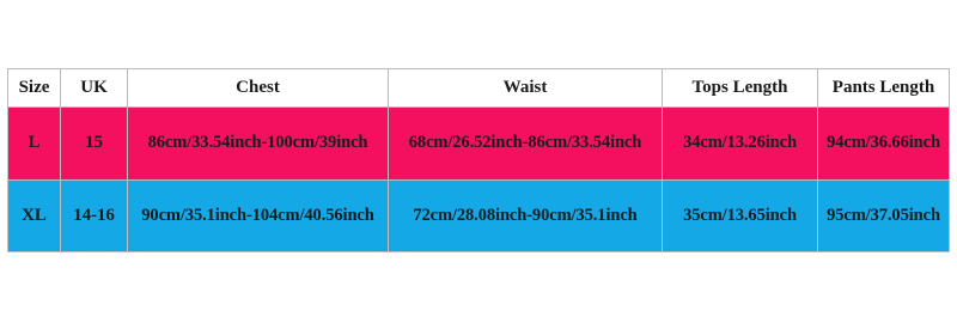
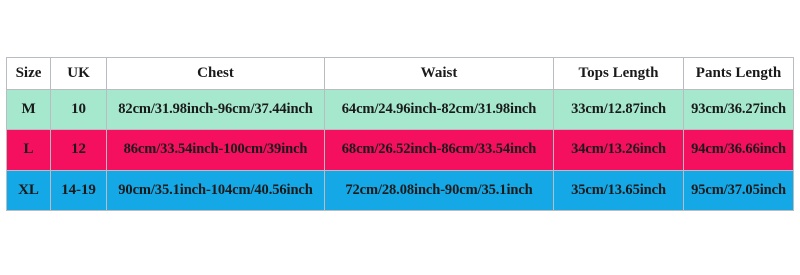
  Size	UK	Chest	Waist	Tops Length	Pants Length
+ M	10	82cm/31.98inch-96cm/37.44inch	64cm/24.96inch-82cm/31.98inch	33cm/12.87inch	93cm/36.27inch
- L	15	86cm/33.54inch-100cm/39inch	68cm/26.52inch-86cm/33.54inch	34cm/13.26inch	94cm/36.66inch
+ L	12	86cm/33.54inch-100cm/39inch	68cm/26.52inch-86cm/33.54inch	34cm/13.26inch	94cm/36.66inch
- XL	14-16	90cm/35.1inch-104cm/40.56inch	72cm/28.08inch-90cm/35.1inch	35cm/13.65inch	95cm/37.05inch
+ XL	14-19	90cm/35.1inch-104cm/40.56inch	72cm/28.08inch-90cm/35.1inch	35cm/13.65inch	95cm/37.05inch
